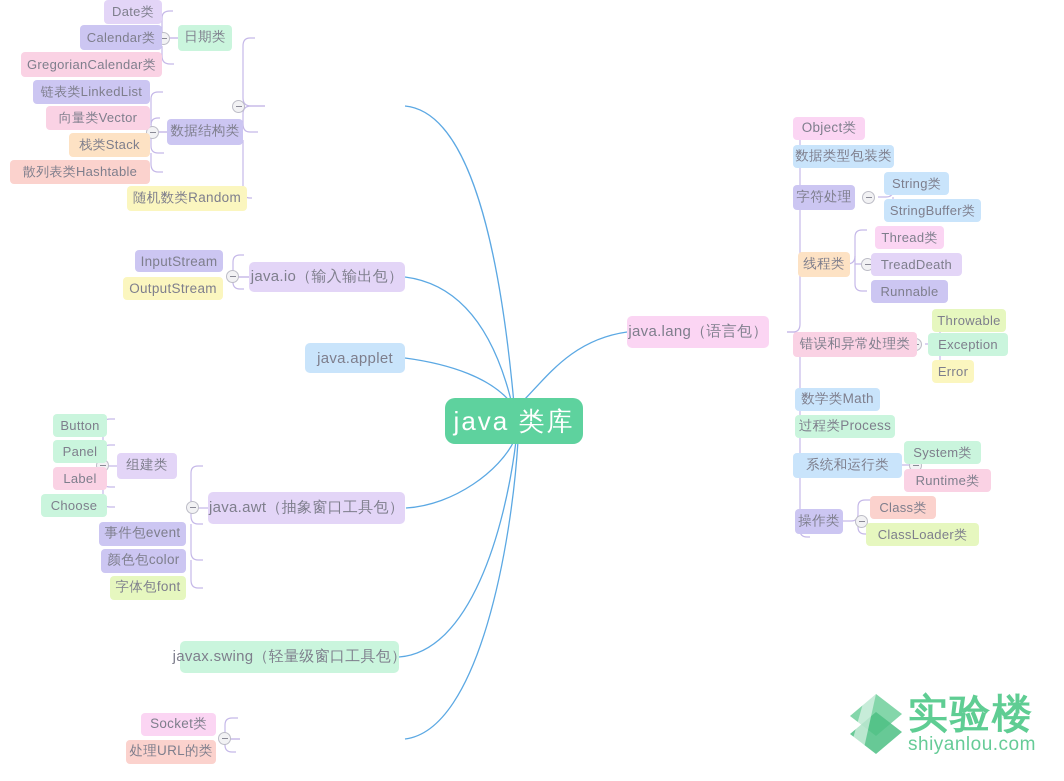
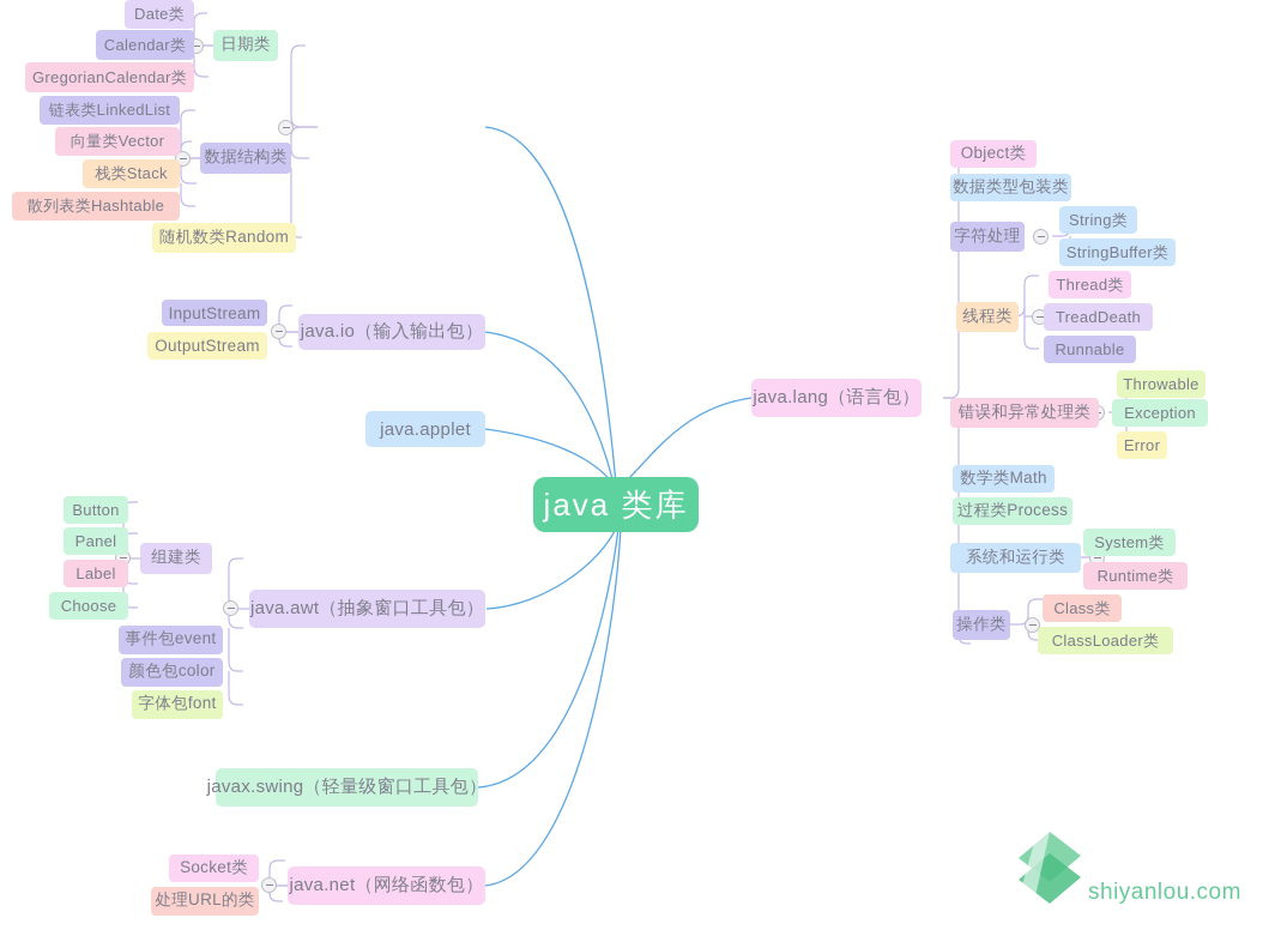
  java 类库
  日期类
  Date类
  Calendar类
  GregorianCalendar类
  数据结构类
  链表类LinkedList
  向量类Vector
  栈类Stack
  散列表类Hashtable
  随机数类Random
  java.io（输入输出包）
  InputStream
  OutputStream
  java.applet
  java.awt（抽象窗口工具包）
  组建类
  Button
  Panel
  Label
  Choose
  事件包event
  颜色包color
  字体包font
  javax.swing（轻量级窗口工具包）
+ java.net（网络函数包）
  Socket类
  处理URL的类
  java.lang（语言包）
  Object类
  数据类型包装类
  字符处理
  String类
  StringBuffer类
  线程类
  Thread类
  TreadDeath
  Runnable
  错误和异常处理类
  Throwable
  Exception
  Error
  数学类Math
  过程类Process
  系统和运行类
  System类
  Runtime类
  操作类
  Class类
  ClassLoader类
- 实验楼
  shiyanlou.com
